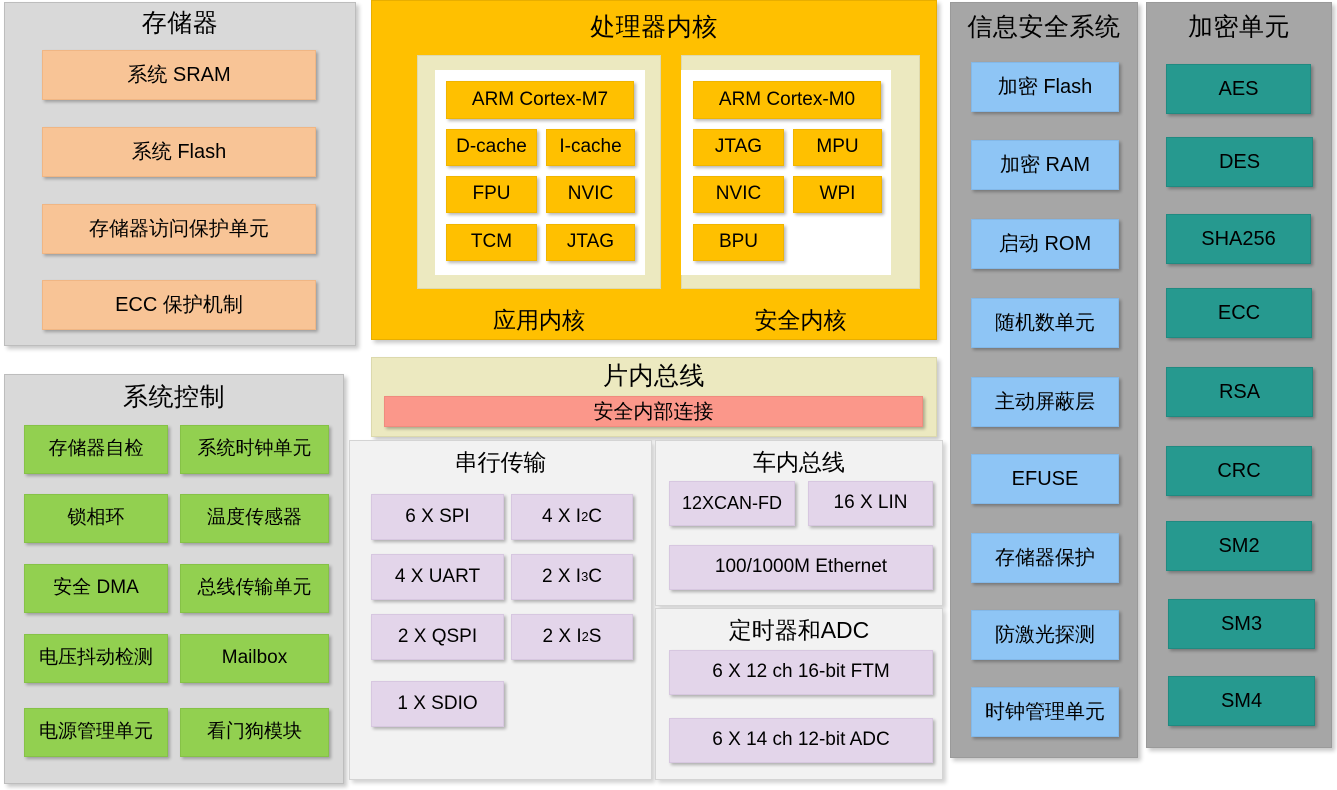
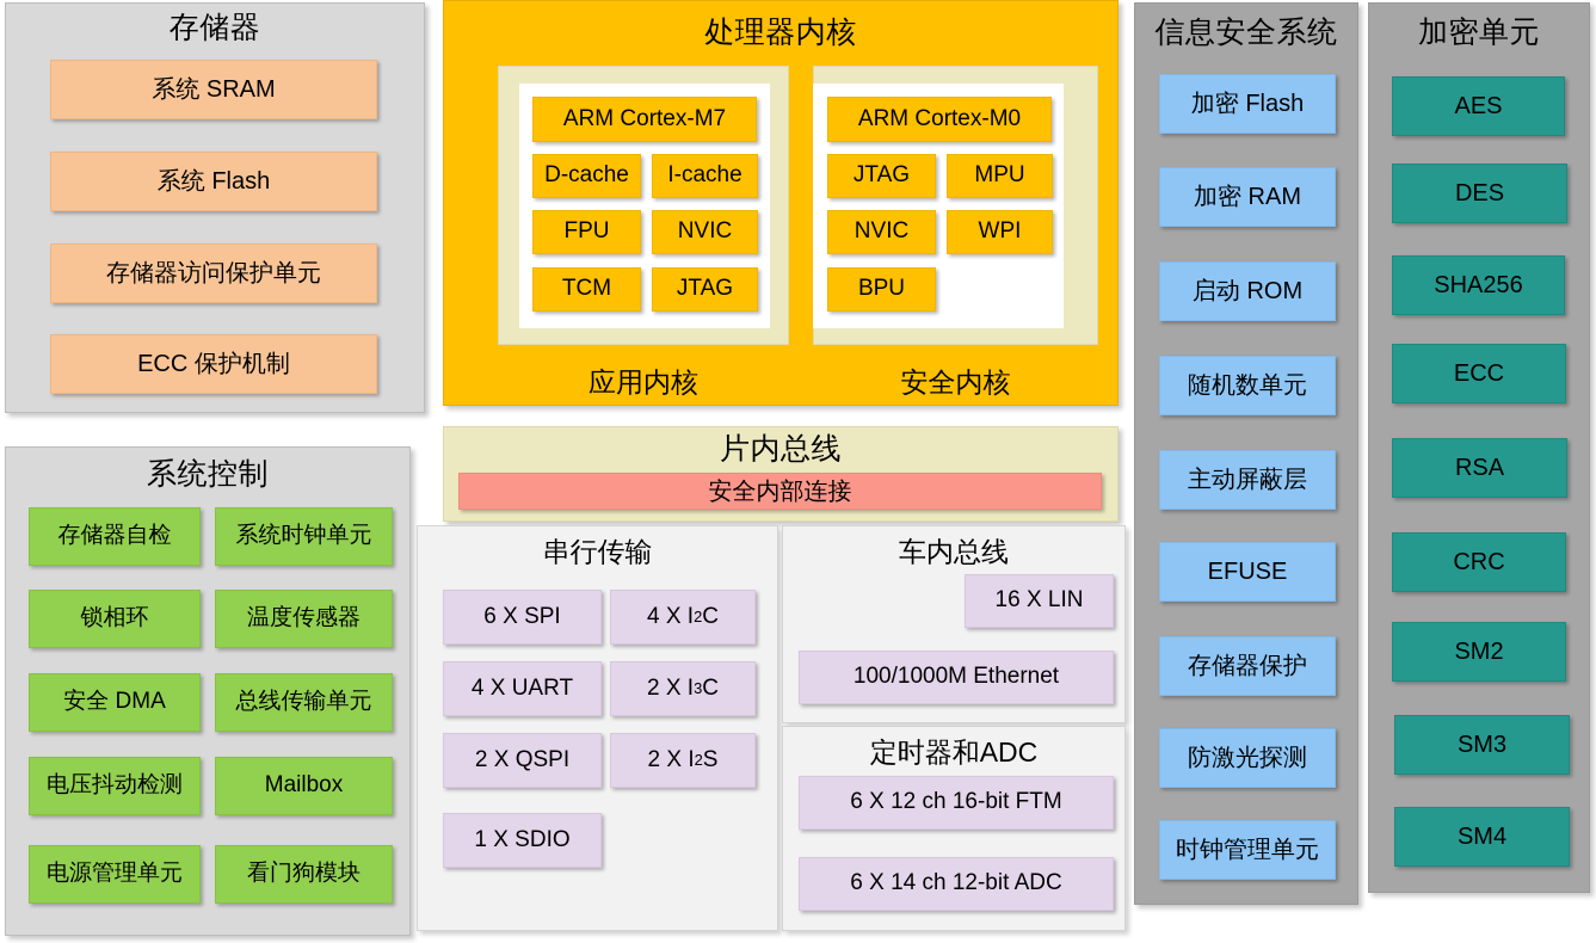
  存储器
  系统 SRAM
  系统 Flash
  存储器访问保护单元
  ECC 保护机制
  系统控制
  存储器自检
  系统时钟单元
  锁相环
  温度传感器
  安全 DMA
  总线传输单元
  电压抖动检测
  Mailbox
  电源管理单元
  看门狗模块
  处理器内核
  ARM Cortex-M7
  D-cache
  I-cache
  FPU
  NVIC
  TCM
  JTAG
  应用内核
  ARM Cortex-M0
  JTAG
  MPU
  NVIC
  WPI
  BPU
  安全内核
  片内总线
  安全内部连接
  串行传输
  6 X SPI
  4 X I
  2
  C
  4 X UART
  2 X I
  3
  C
  2 X QSPI
  2 X I
  2
  S
  1 X SDIO
  车内总线
- 12XCAN-FD
  16 X LIN
  100/1000M Ethernet
  定时器和ADC
  6 X 12 ch 16-bit FTM
  6 X 14 ch 12-bit ADC
  信息安全系统
  加密 Flash
  加密 RAM
  启动 ROM
  随机数单元
  主动屏蔽层
  EFUSE
  存储器保护
  防激光探测
  时钟管理单元
  加密单元
  AES
  DES
  SHA256
  ECC
  RSA
  CRC
  SM2
  SM3
  SM4
